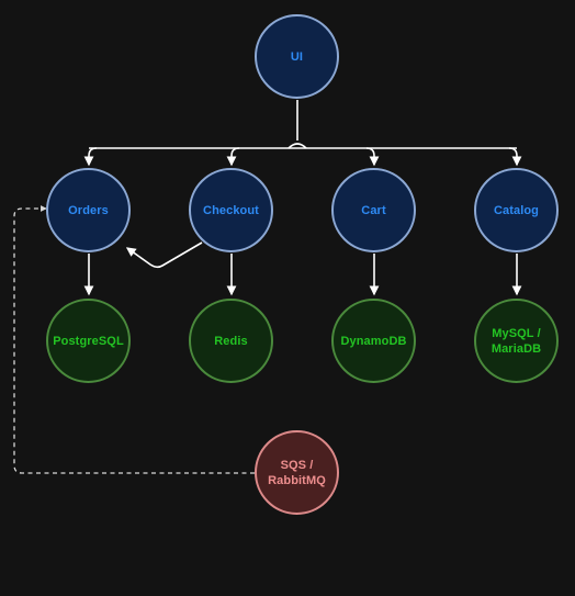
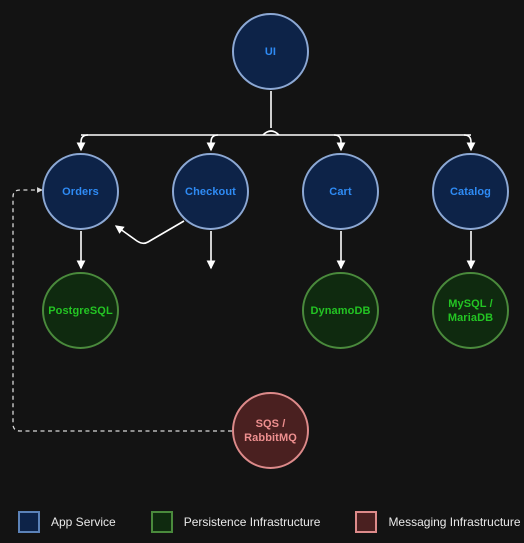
  UI
  Orders
  Checkout
  Cart
  Catalog
  PostgreSQL
- Redis
  DynamoDB
  MySQL /
  MariaDB
  SQS /
  RabbitMQ
+ App Service
+ Persistence Infrastructure
+ Messaging Infrastructure
